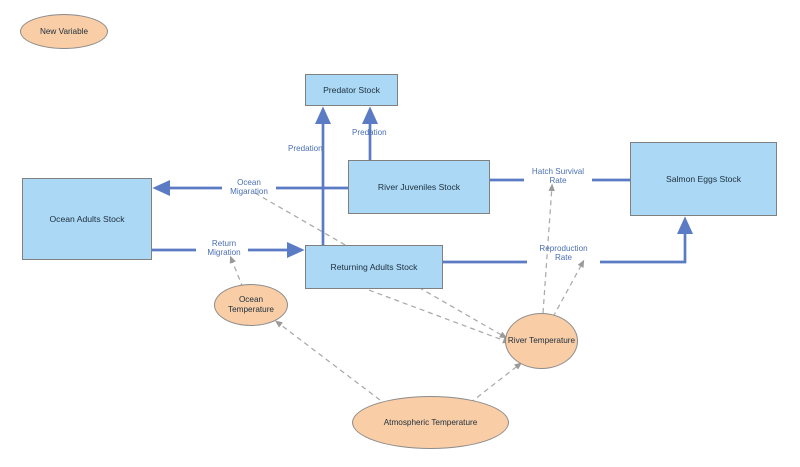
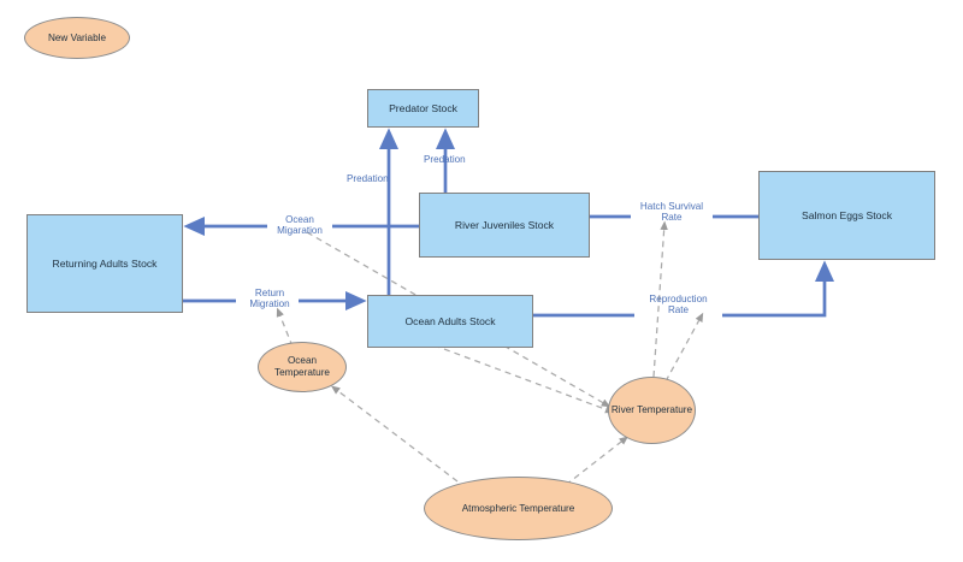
- Ocean Adults Stock
+ Returning Adults Stock
  Predator Stock
  River Juveniles Stock
- Returning Adults Stock
+ Ocean Adults Stock
  Salmon Eggs Stock
  New Variable
  Ocean Temperature
  River Temperature
  Atmospheric Temperature
  Predation
  Predation
  Ocean
  Migaration
  Return
  Migration
  Hatch Survival
  Rate
  Reproduction
  Rate
